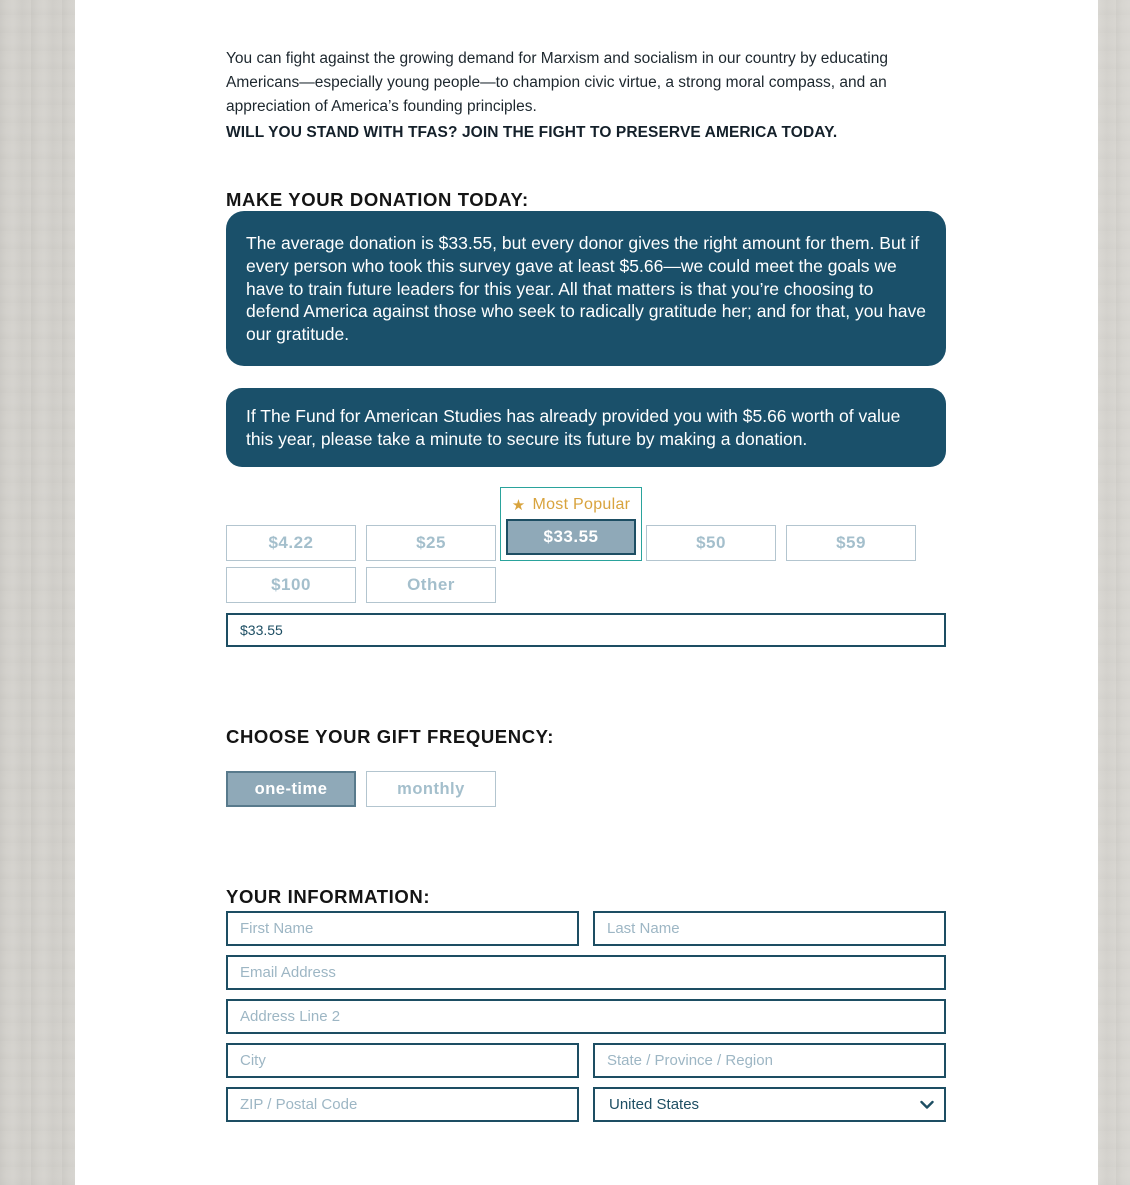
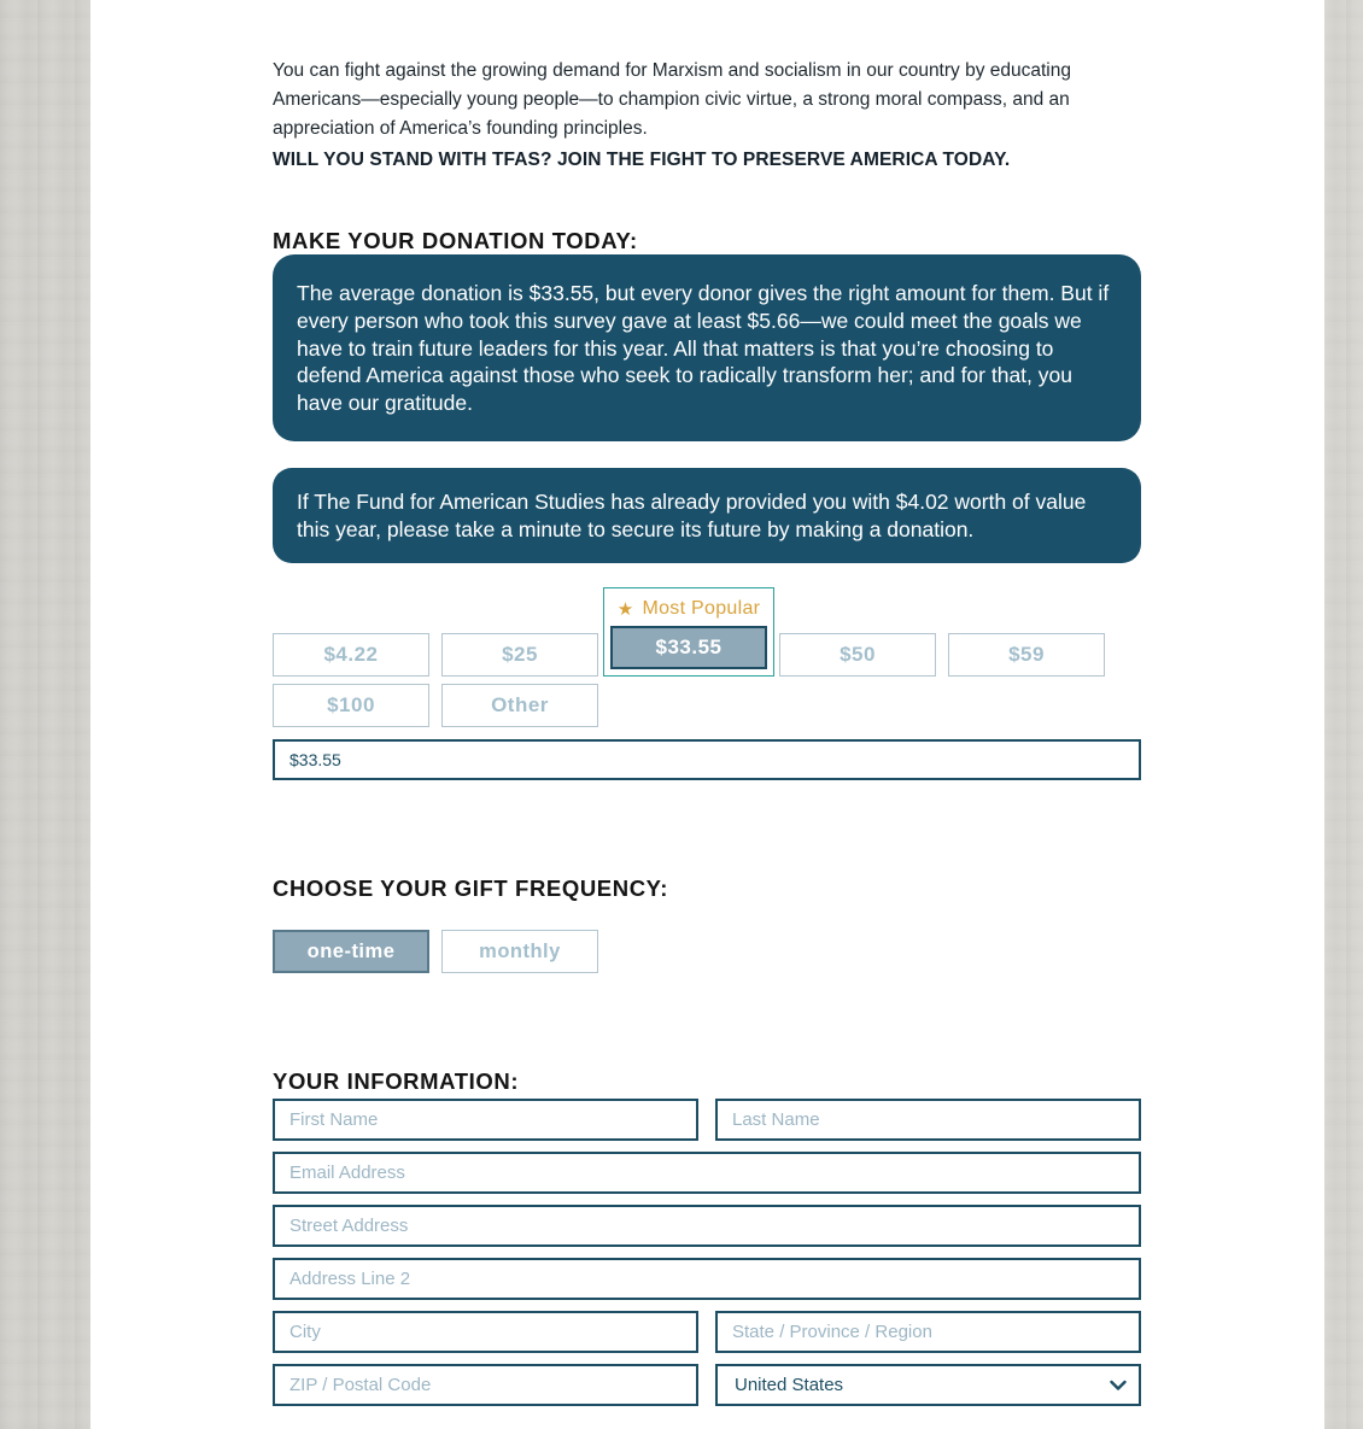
  You can fight against the growing demand for Marxism and socialism in our country by educating Americans—especially young people—to champion civic virtue, a strong moral compass, and an appreciation of America’s founding principles.
  WILL YOU STAND WITH TFAS? JOIN THE FIGHT TO PRESERVE AMERICA TODAY.
  MAKE YOUR DONATION TODAY:
- The average donation is $33.55, but every donor gives the right amount for them. But if every person who took this survey gave at least $5.66—we could meet the goals we have to train future leaders for this year. All that matters is that you’re choosing to defend America against those who seek to radically gratitude her; and for that, you have our gratitude.
+ The average donation is $33.55, but every donor gives the right amount for them. But if every person who took this survey gave at least $5.66—we could meet the goals we have to train future leaders for this year. All that matters is that you’re choosing to defend America against those who seek to radically transform her; and for that, you have our gratitude.
- If The Fund for American Studies has already provided you with $5.66 worth of value this year, please take a minute to secure its future by making a donation.
+ If The Fund for American Studies has already provided you with $4.02 worth of value this year, please take a minute to secure its future by making a donation.
  $4.22
  $25
  ★
  Most Popular
  $33.55
  $50
  $59
  $100
  Other
  $33.55
  CHOOSE YOUR GIFT FREQUENCY:
  one-time
  monthly
  YOUR INFORMATION:
  First Name
  Last Name
  Email Address
+ Street Address
  Address Line 2
  City
  State / Province / Region
  ZIP / Postal Code
  United States
